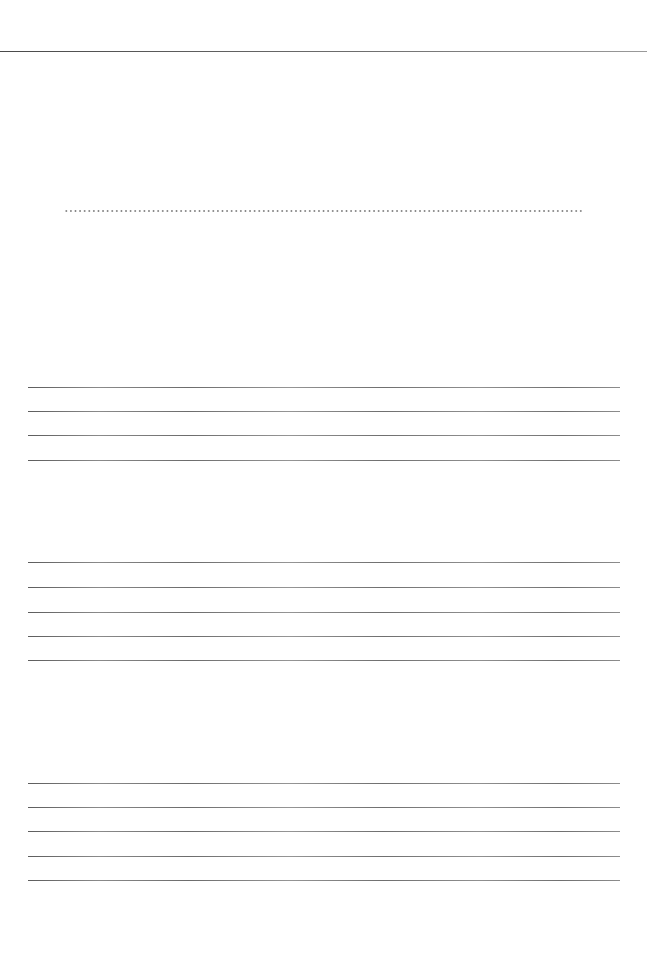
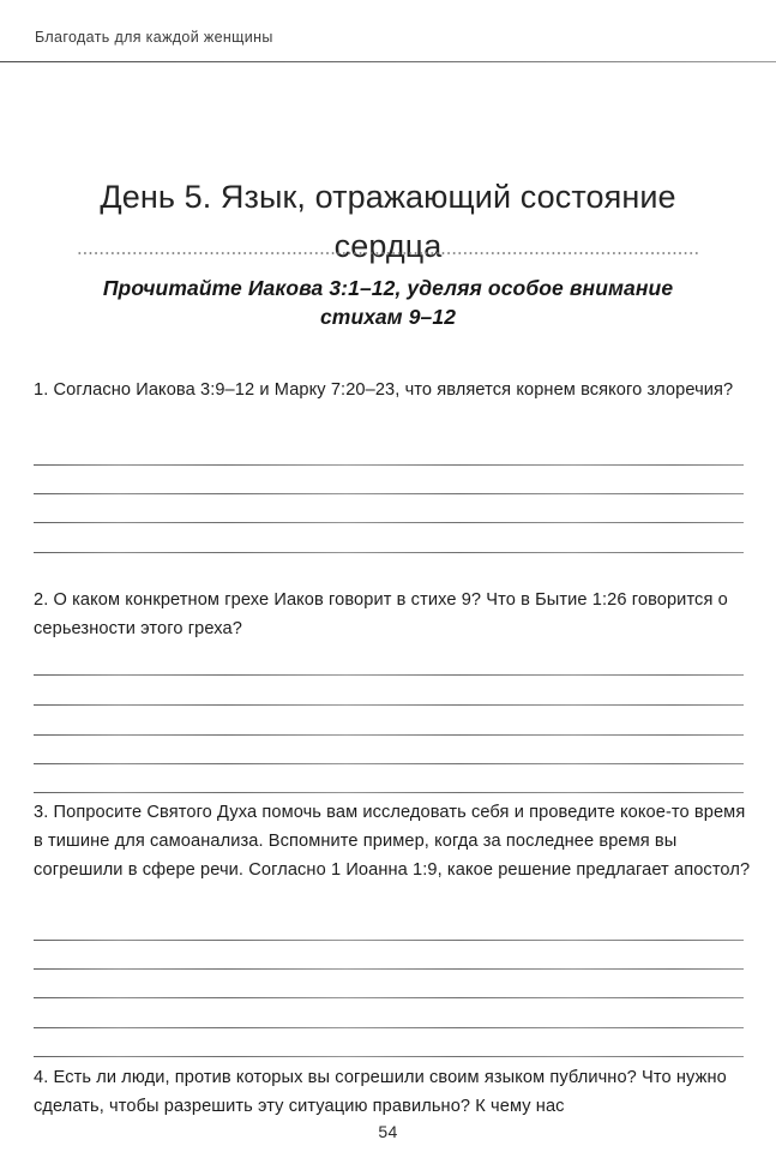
+ Благодать для каждой женщины
+ День 5. Язык, отражающий состояние сердца
+ Прочитайте Иакова 3:1–12, уделяя особое внимание стихам 9–12
+ 1. Согласно Иакова 3:9–12 и Марку 7:20–23, что является корнем всякого злоречия?
+ 2. О каком конкретном грехе Иаков говорит в стихе 9? Что в Бытие 1:26 говорится о серьезности этого греха?
+ 3. Попросите Святого Духа помочь вам исследовать себя и проведите кокое-то время в тишине для самоанализа. Вспомните пример, когда за последнее время вы согрешили в сфере речи. Согласно 1 Иоанна 1:9, какое решение предлагает апостол?
+ 4. Есть ли люди, против которых вы согрешили своим языком публично? Что нужно сделать, чтобы разрешить эту ситуацию правильно? К чему нас
+ 54
